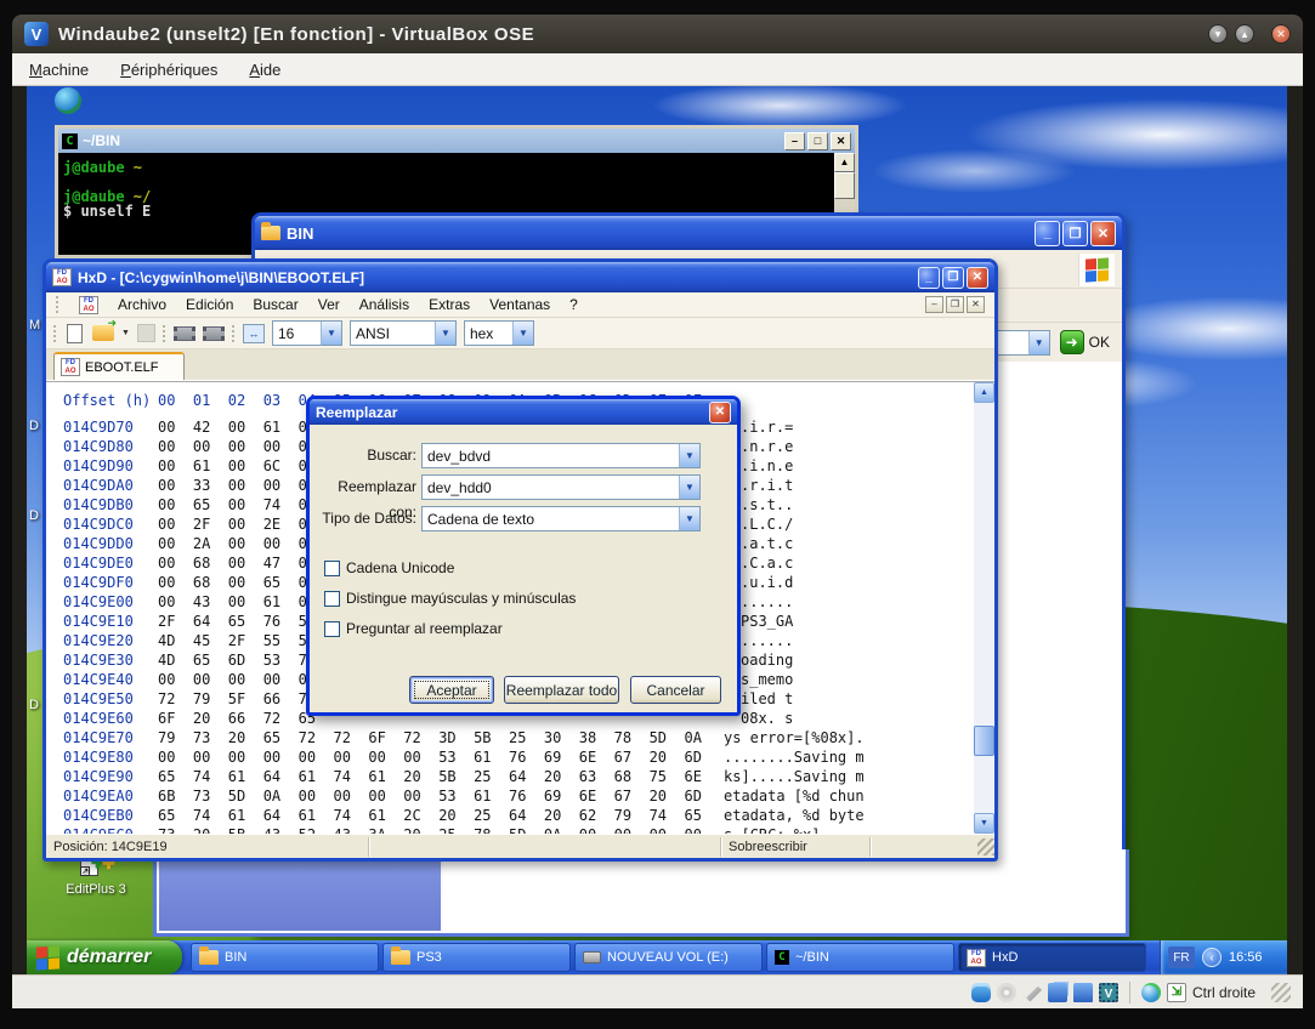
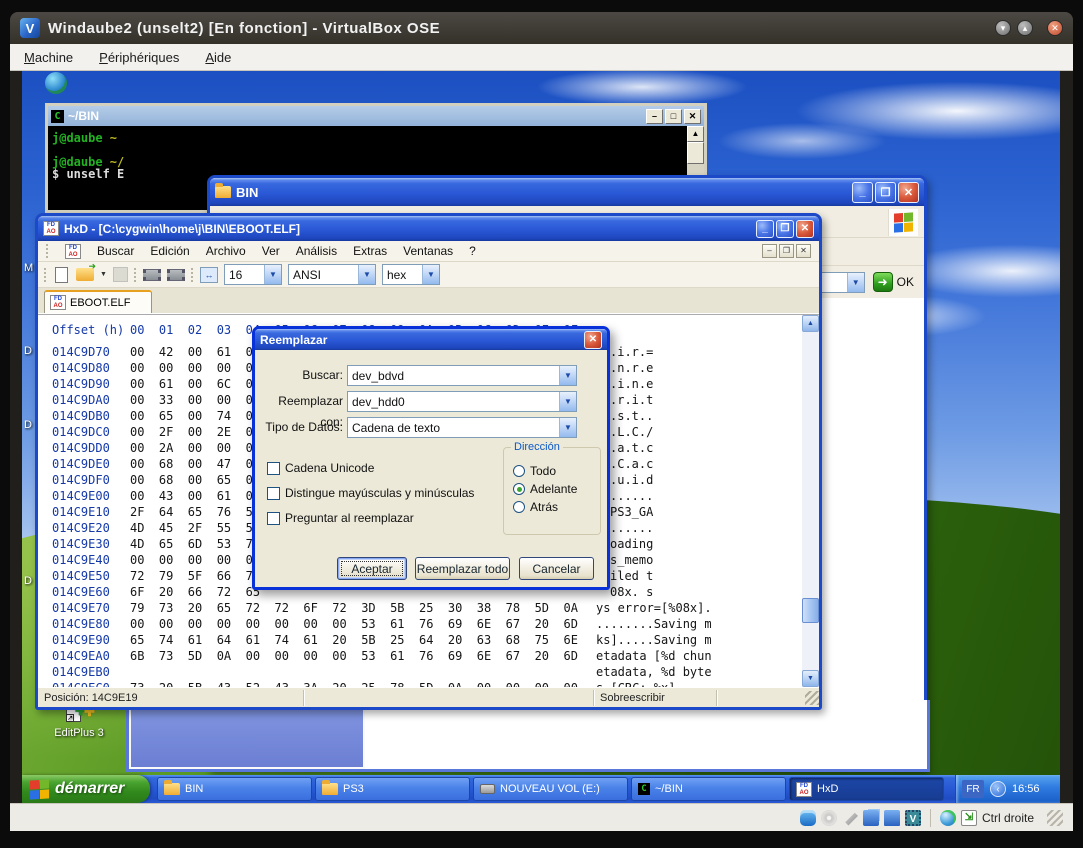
  V
  Windaube2 (unselt2) [En fonction] - VirtualBox OSE
  ▾
  ▴
  ✕
  Machine
  Périphériques
  Aide
  M
  D
  D
  D
  ✚
  ✚
  EditPlus 3
  C
  ~/BIN
  –
  □
  ✕
  j@daube ~
  j@daube ~/
  $ unself E
  ▲
  BIN
  _
  ❐
  ✕
  ▼
  ➜
  OK
  HxD - [C:\cygwin\home\j\BIN\EBOOT.ELF]
  _
  ❐
  ✕
- Archivo
+ Buscar
  Edición
- Buscar
+ Archivo
  Ver
  Análisis
  Extras
  Ventanas
  ?
  –
  ❐
  ✕
  ↔
  16
  ▼
  ANSI
  ▼
  hex
  ▼
  EBOOT.ELF
  Offset (h)
  014C9D70
  00 42 00 61 0
  .i.r.=
  014C9D80
  00 00 00 00 0
  .n.r.e
  014C9D90
  00 61 00 6C 0
  .i.n.e
  014C9DA0
  00 33 00 00 0
  .r.i.t
  014C9DB0
  00 65 00 74 0
  .s.t..
  014C9DC0
  00 2F 00 2E 0
  .L.C./
  014C9DD0
  00 2A 00 00 0
  .a.t.c
  014C9DE0
  00 68 00 47 0
  .C.a.c
  014C9DF0
  00 68 00 65 0
  .u.i.d
  014C9E00
  00 43 00 61 0
  ......
  014C9E10
  2F 64 65 76 5
  PS3_GA
  014C9E20
  4D 45 2F 55 5
  ......
  014C9E30
  4D 65 6D 53 7
  oading
  014C9E40
  00 00 00 00 0
  s_memo
  014C9E50
  72 79 5F 66 7
  iled t
  014C9E60
  6F 20 66 72 65
  08x. s
  014C9E70
  79 73 20 65 72 72 6F 72 3D 5B 25 30 38 78 5D 0A
  ys error=[%08x].
  014C9E80
  00 00 00 00 00 00 00 00 53 61 76 69 6E 67 20 6D
  ........Saving m
  014C9E90
  65 74 61 64 61 74 61 20 5B 25 64 20 63 68 75 6E
  ks].....Saving m
  014C9EA0
  6B 73 5D 0A 00 00 00 00 53 61 76 69 6E 67 20 6D
  etadata [%d chun
  014C9EB0
- 65 74 61 64 61 74 61 2C 20 25 64 20 62 79 74 65
  etadata, %d byte
  Posición: 14C9E19
  Sobreescribir
  Reemplazar
  ✕
  Buscar:
  dev_bdvd
  ▼
  Reemplazar con:
  dev_hdd0
  ▼
  Tipo de Datos:
  Cadena de texto
  ▼
  Cadena Unicode
  Distingue mayúsculas y minúsculas
  Preguntar al reemplazar
+ Dirección
+ Todo
+ Adelante
+ Atrás
  Aceptar
  Reemplazar todo
  Cancelar
  démarrer
  BIN
  PS3
  NOUVEAU VOL (E:)
  C
  ~/BIN
  HxD
  FR
  ‹
  16:56
  V
  ⇲
  Ctrl droite
